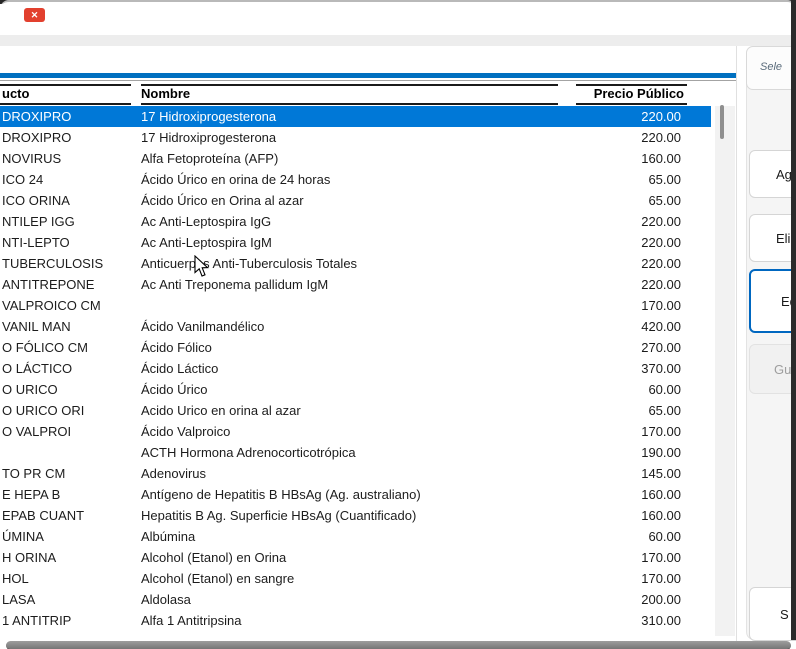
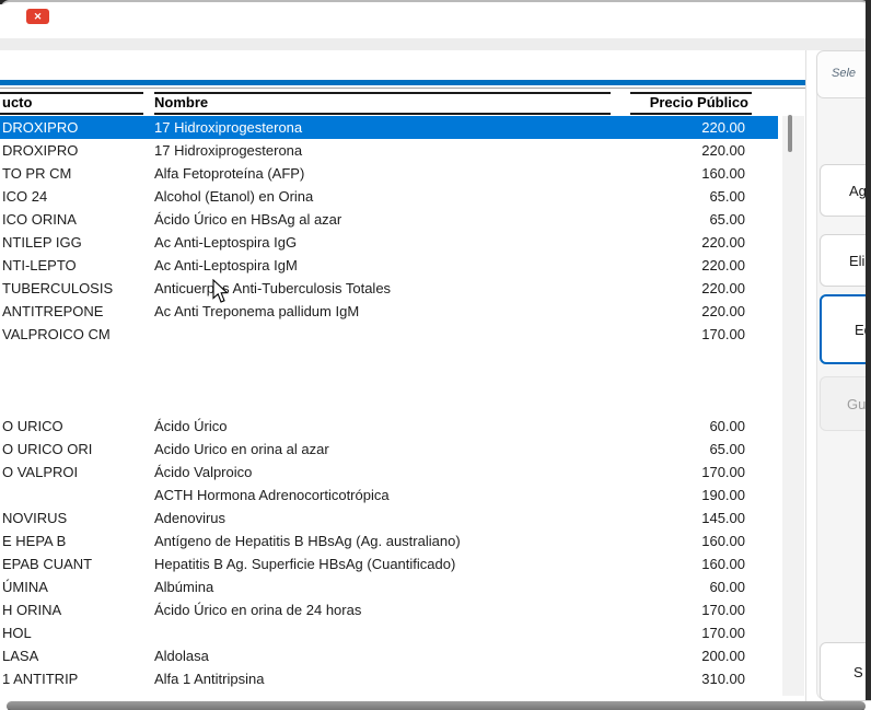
  ✕
  ucto
  Nombre
  Precio Público
  DROXIPRO
  17 Hidroxiprogesterona
  220.00
  DROXIPRO
  17 Hidroxiprogesterona
  220.00
- NOVIRUS
+ TO PR CM
  Alfa Fetoproteína (AFP)
  160.00
  ICO 24
- Ácido Úrico en orina de 24 horas
+ Alcohol (Etanol) en Orina
  65.00
  ICO ORINA
- Ácido Úrico en Orina al azar
+ Ácido Úrico en HBsAg al azar
  65.00
  NTILEP IGG
  Ac Anti-Leptospira IgG
  220.00
  NTI-LEPTO
  Ac Anti-Leptospira IgM
  220.00
  TUBERCULOSIS
  Anticuerps Anti-Tuberculosis Totales
  220.00
  ANTITREPONE
  Ac Anti Treponema pallidum IgM
  220.00
  VALPROICO CM
  170.00
- VANIL MAN
- Ácido Vanilmandélico
- 420.00
- O FÓLICO CM
- Ácido Fólico
- 270.00
- O LÁCTICO
- Ácido Láctico
- 370.00
  O URICO
  Ácido Úrico
  60.00
  O URICO ORI
  Acido Urico en orina al azar
  65.00
  O VALPROI
  Ácido Valproico
  170.00
  ACTH Hormona Adrenocorticotrópica
  190.00
- TO PR CM
+ NOVIRUS
  Adenovirus
  145.00
  E HEPA B
  Antígeno de Hepatitis B HBsAg (Ag. australiano)
  160.00
  EPAB CUANT
  Hepatitis B Ag. Superficie HBsAg (Cuantificado)
  160.00
  ÚMINA
  Albúmina
  60.00
  H ORINA
- Alcohol (Etanol) en Orina
+ Ácido Úrico en orina de 24 horas
  170.00
  HOL
- Alcohol (Etanol) en sangre
  170.00
  LASA
  Aldolasa
  200.00
  1 ANTITRIP
  Alfa 1 Antitripsina
  310.00
  Sele
  Eli
  S
